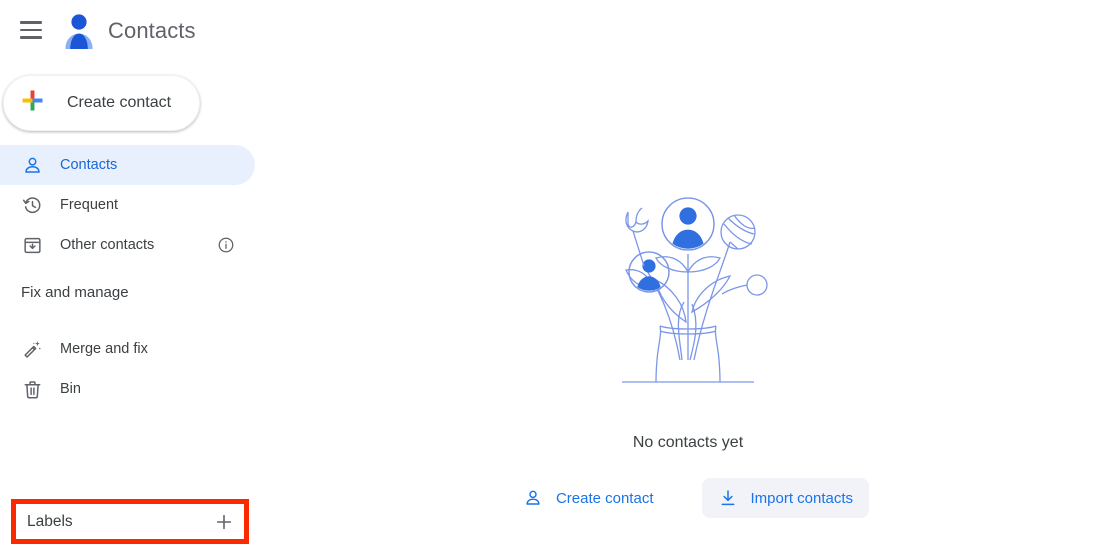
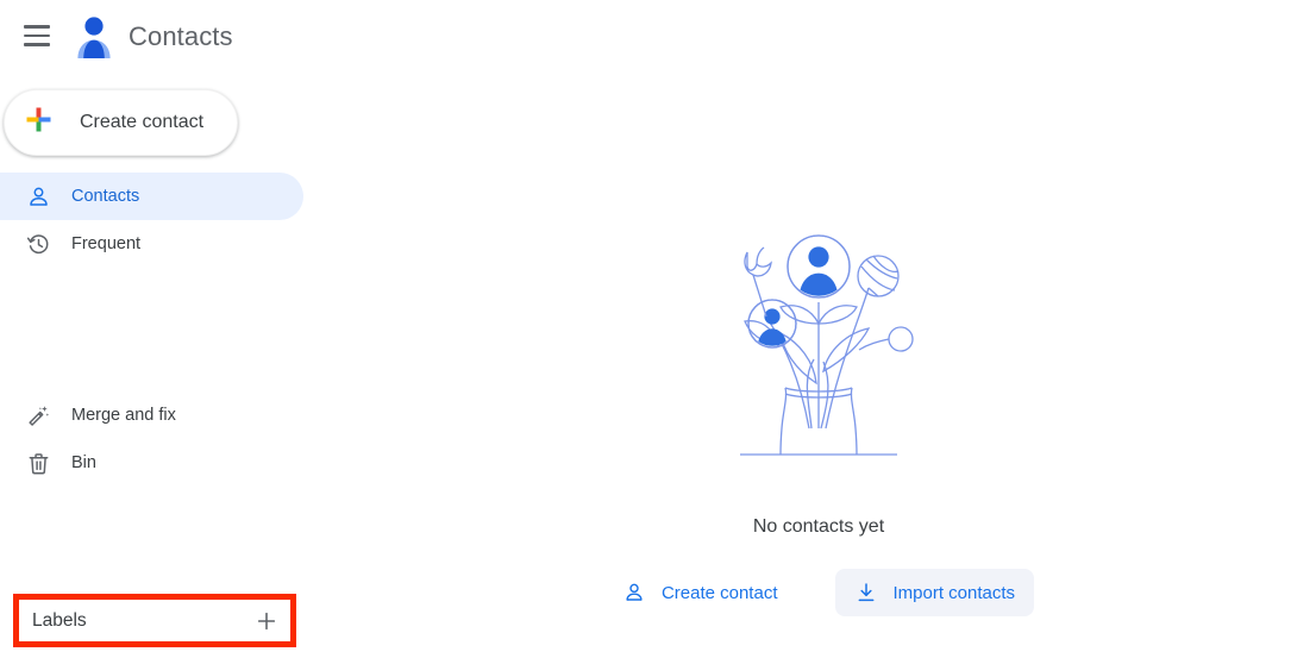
  Contacts
  Create contact
  Contacts
  Frequent
- Other contacts
- Fix and manage
  Merge and fix
  Bin
  Labels
  No contacts yet
  Create contact
  Import contacts
